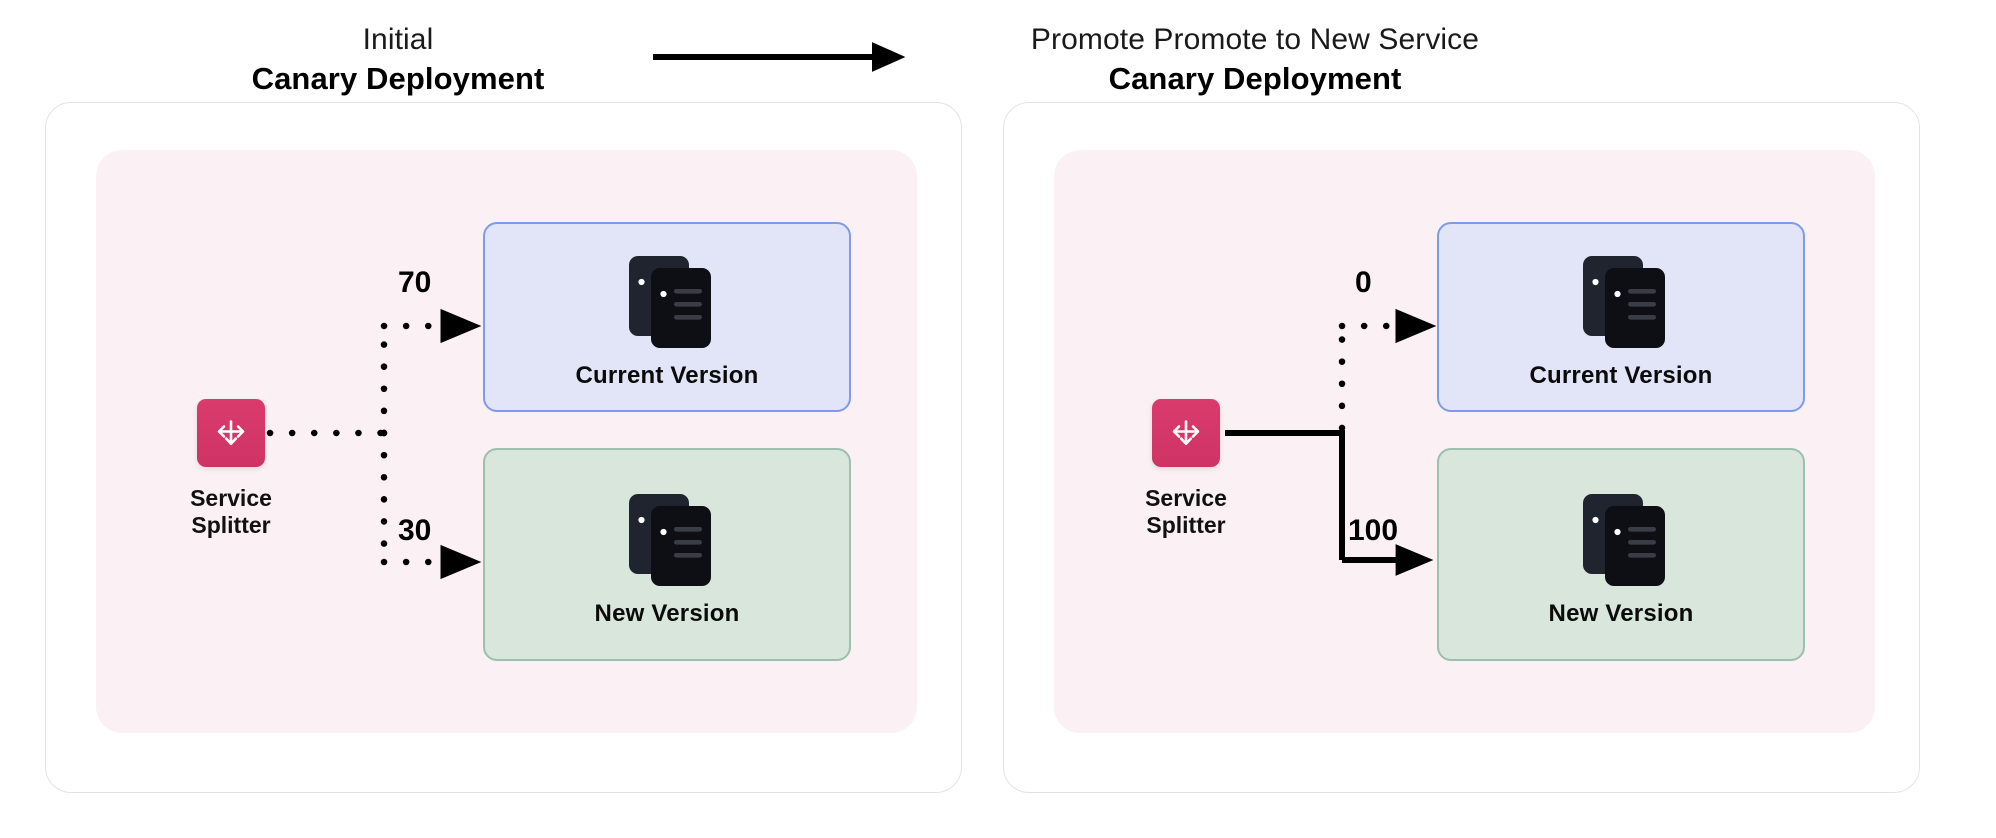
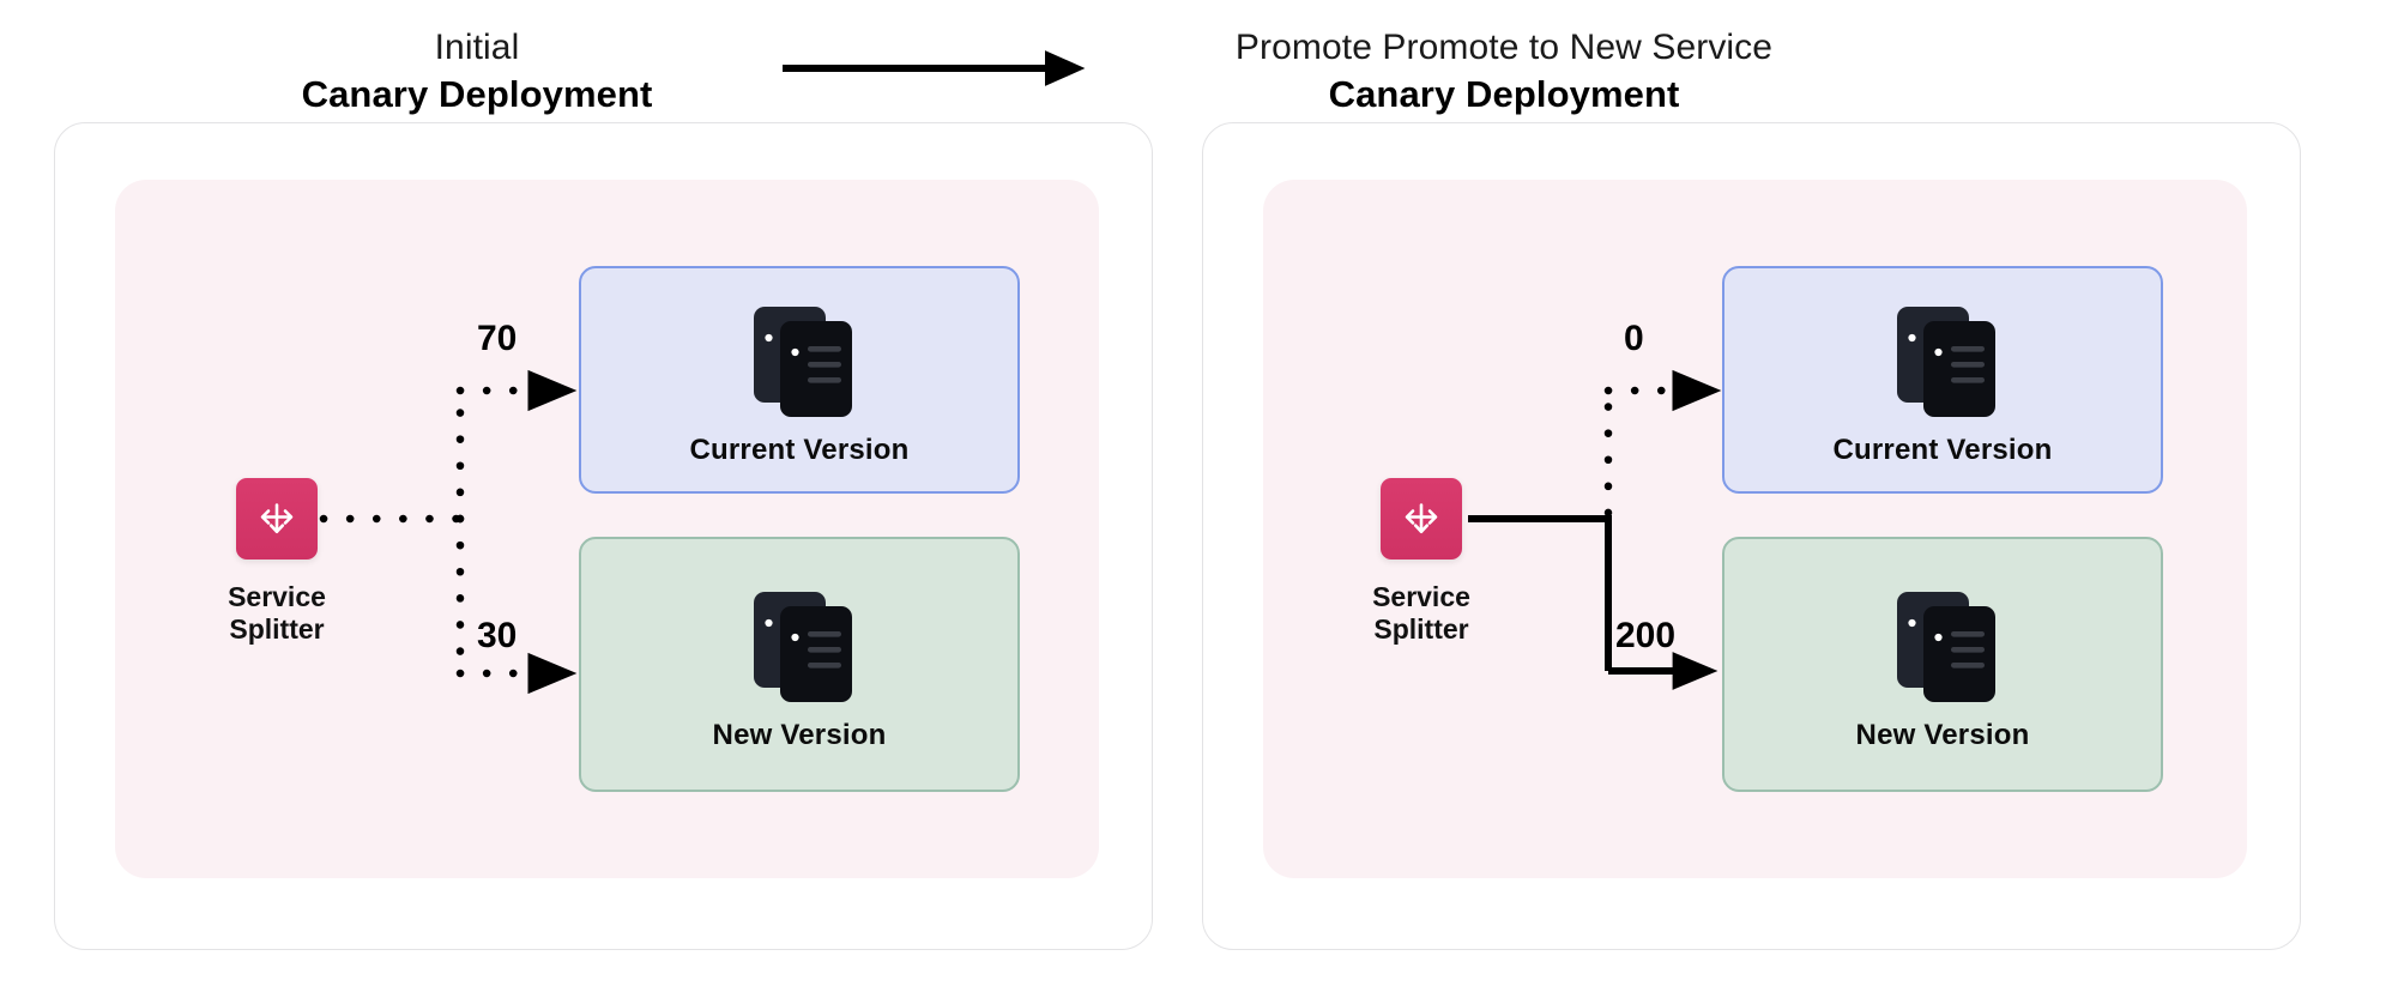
  Initial
  Canary Deployment
  Service
  Splitter
  Current Version
  New Version
  70
  30
  Promote Promote to New Service
  Canary Deployment
  Service
  Splitter
  Current Version
  New Version
  0
- 100
+ 200
